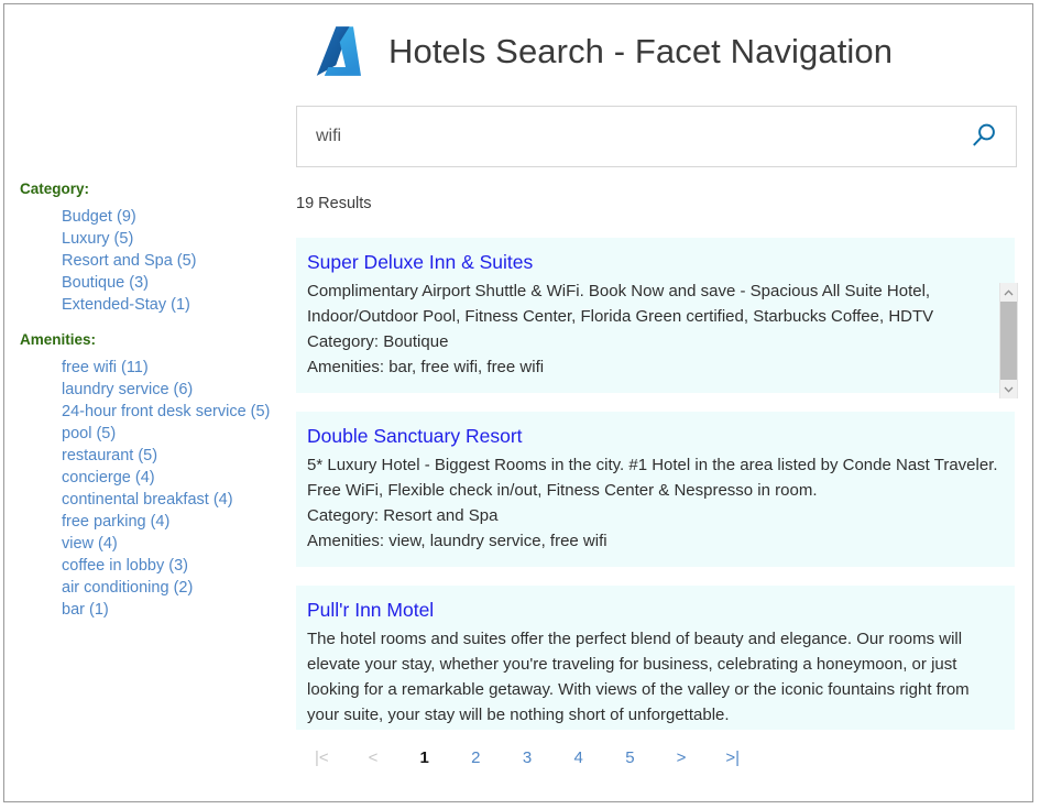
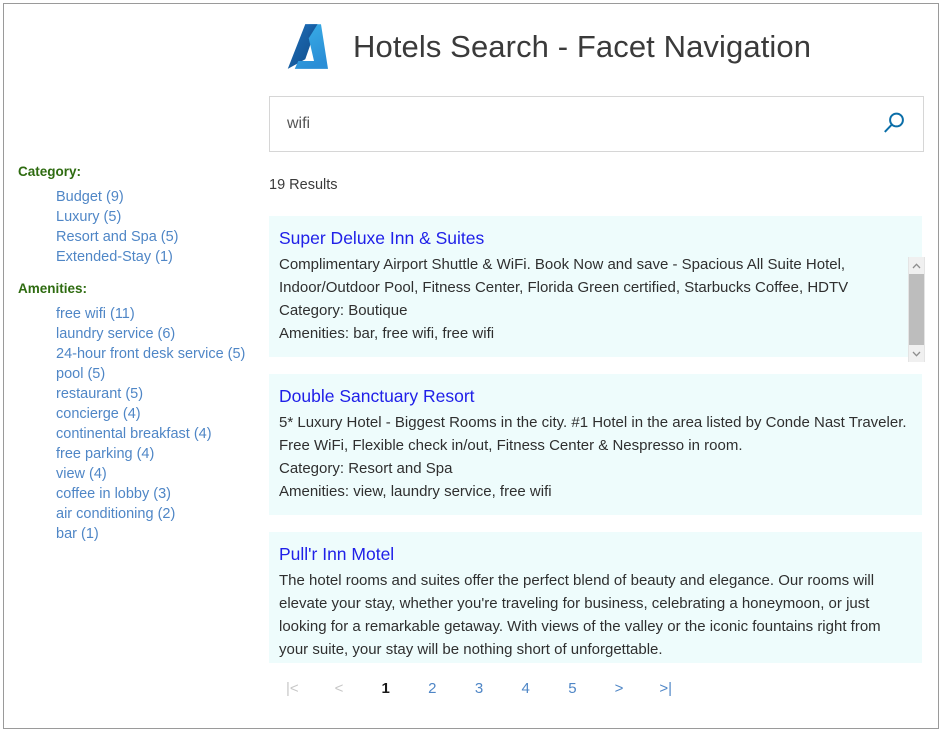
  Hotels Search - Facet Navigation
  Category:
  Budget (9)
  Luxury (5)
  Resort and Spa (5)
- Boutique (3)
  Extended-Stay (1)
  Amenities:
  free wifi (11)
  laundry service (6)
  24-hour front desk service (5)
  pool (5)
  restaurant (5)
  concierge (4)
  continental breakfast (4)
  free parking (4)
  view (4)
  coffee in lobby (3)
  air conditioning (2)
  bar (1)
  wifi
  19 Results
  Super Deluxe Inn & Suites
  Complimentary Airport Shuttle & WiFi. Book Now and save - Spacious All Suite Hotel, Indoor/Outdoor Pool, Fitness Center, Florida Green certified, Starbucks Coffee, HDTV
  Category: Boutique
  Amenities: bar, free wifi, free wifi
  Double Sanctuary Resort
  5* Luxury Hotel - Biggest Rooms in the city. #1 Hotel in the area listed by Conde Nast Traveler. Free WiFi, Flexible check in/out, Fitness Center & Nespresso in room.
  Category: Resort and Spa
  Amenities: view, laundry service, free wifi
  Pull'r Inn Motel
  The hotel rooms and suites offer the perfect blend of beauty and elegance. Our rooms will elevate your stay, whether you're traveling for business, celebrating a honeymoon, or just looking for a remarkable getaway. With views of the valley or the iconic fountains right from your suite, your stay will be nothing short of unforgettable.
  |<
  <
  1
  2
  3
  4
  5
  >
  >|
